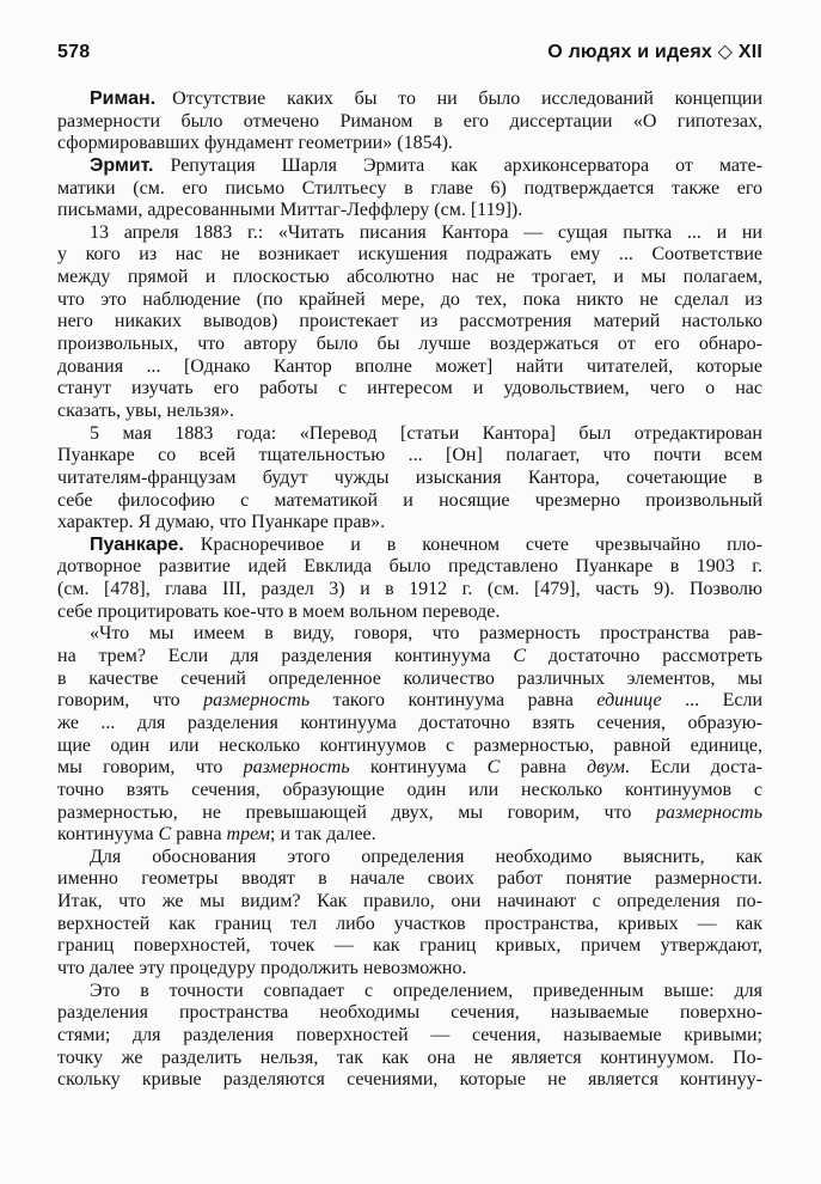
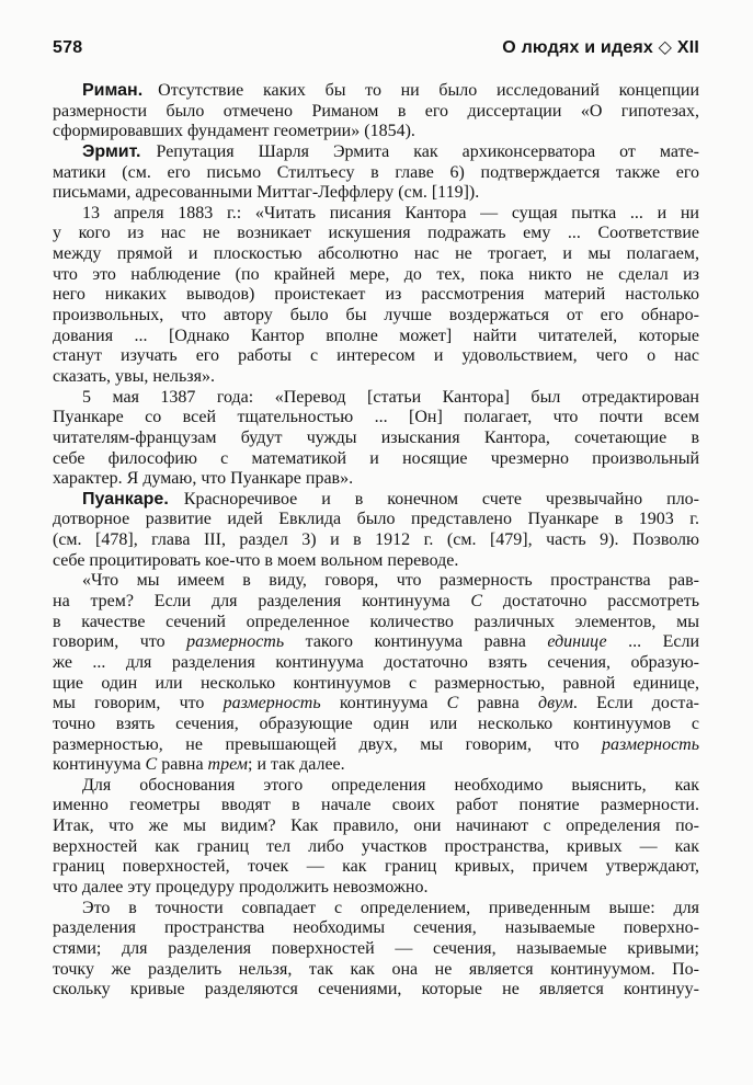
  578
  О людях и идеях ◇ XII
  Риман. Отсутствие каких бы то ни было исследований концепции
  размерности было отмечено Риманом в его диссертации «О гипотезах,
  сформировавших фундамент геометрии» (1854).
  Эрмит. Репутация Шарля Эрмита как архиконсерватора от мате-
  матики (см. его письмо Стилтьесу в главе 6) подтверждается также его
  письмами, адресованными Миттаг-Леффлеру (см. [119]).
  13 апреля 1883 г.: «Читать писания Кантора — сущая пытка ... и ни
  у кого из нас не возникает искушения подражать ему ... Соответствие
  между прямой и плоскостью абсолютно нас не трогает, и мы полагаем,
  что это наблюдение (по крайней мере, до тех, пока никто не сделал из
  него никаких выводов) проистекает из рассмотрения материй настолько
  произвольных, что автору было бы лучше воздержаться от его обнаро-
  дования ... [Однако Кантор вполне может] найти читателей, которые
  станут изучать его работы с интересом и удовольствием, чего о нас
  сказать, увы, нельзя».
- 5 мая 1883 года: «Перевод [статьи Кантора] был отредактирован
+ 5 мая 1387 года: «Перевод [статьи Кантора] был отредактирован
  Пуанкаре со всей тщательностью ... [Он] полагает, что почти всем
  читателям-французам будут чужды изыскания Кантора, сочетающие в
  себе философию с математикой и носящие чрезмерно произвольный
  характер. Я думаю, что Пуанкаре прав».
  Пуанкаре. Красноречивое и в конечном счете чрезвычайно пло-
  дотворное развитие идей Евклида было представлено Пуанкаре в 1903 г.
  (см. [478], глава III, раздел 3) и в 1912 г. (см. [479], часть 9). Позволю
  себе процитировать кое-что в моем вольном переводе.
  «Что мы имеем в виду, говоря, что размерность пространства рав-
  на трем? Если для разделения континуума C достаточно рассмотреть
  в качестве сечений определенное количество различных элементов, мы
  говорим, что размерность такого континуума равна единице ... Если
  же ... для разделения континуума достаточно взять сечения, образую-
  щие один или несколько континуумов с размерностью, равной единице,
  мы говорим, что размерность континуума C равна двум. Если доста-
  точно взять сечения, образующие один или несколько континуумов с
  размерностью, не превышающей двух, мы говорим, что размерность
  континуума C равна трем; и так далее.
  Для обоснования этого определения необходимо выяснить, как
  именно геометры вводят в начале своих работ понятие размерности.
  Итак, что же мы видим? Как правило, они начинают с определения по-
  верхностей как границ тел либо участков пространства, кривых — как
  границ поверхностей, точек — как границ кривых, причем утверждают,
  что далее эту процедуру продолжить невозможно.
  Это в точности совпадает с определением, приведенным выше: для
  разделения пространства необходимы сечения, называемые поверхно-
  стями; для разделения поверхностей — сечения, называемые кривыми;
  точку же разделить нельзя, так как она не является континуумом. По-
  скольку кривые разделяются сечениями, которые не является континуу-
